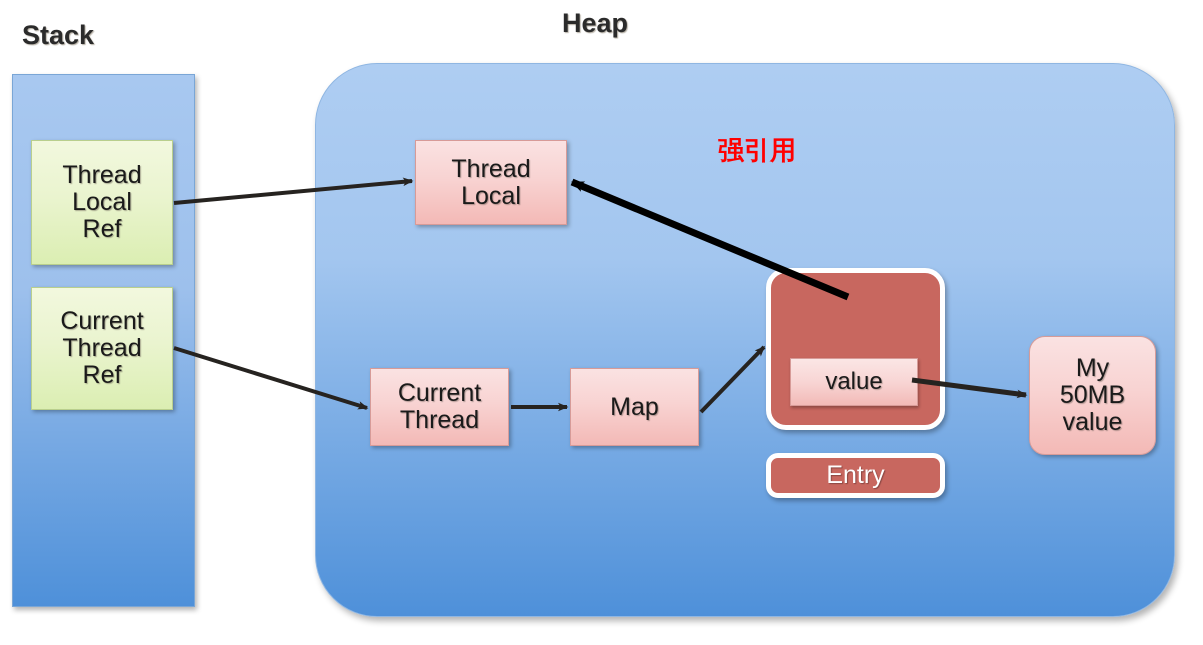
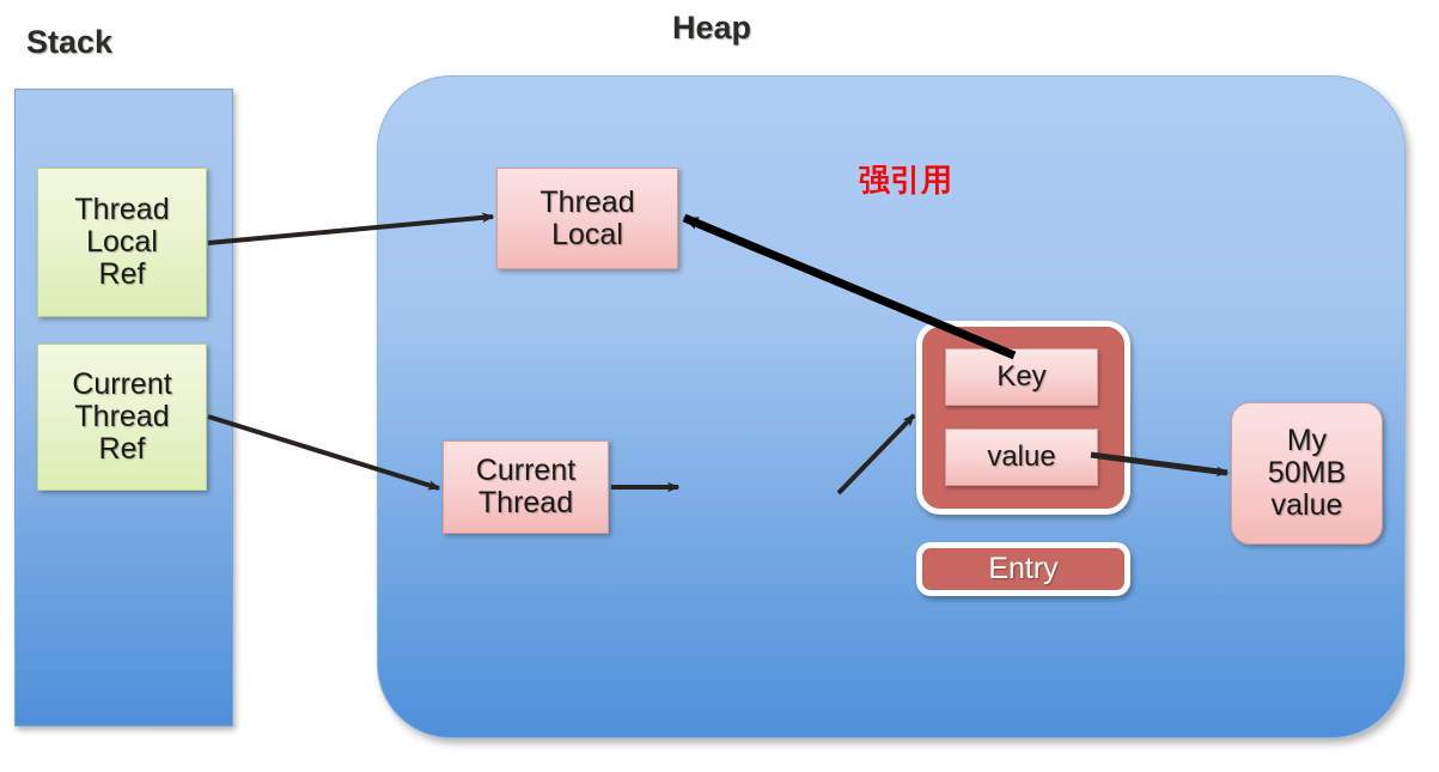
  Stack
  Heap
  Thread
  Local
  Ref
  Current
  Thread
  Ref
  Thread
  Local
  Current
  Thread
- Map
  My
  50MB
  value
+ Key
  value
  Entry
  强引用
